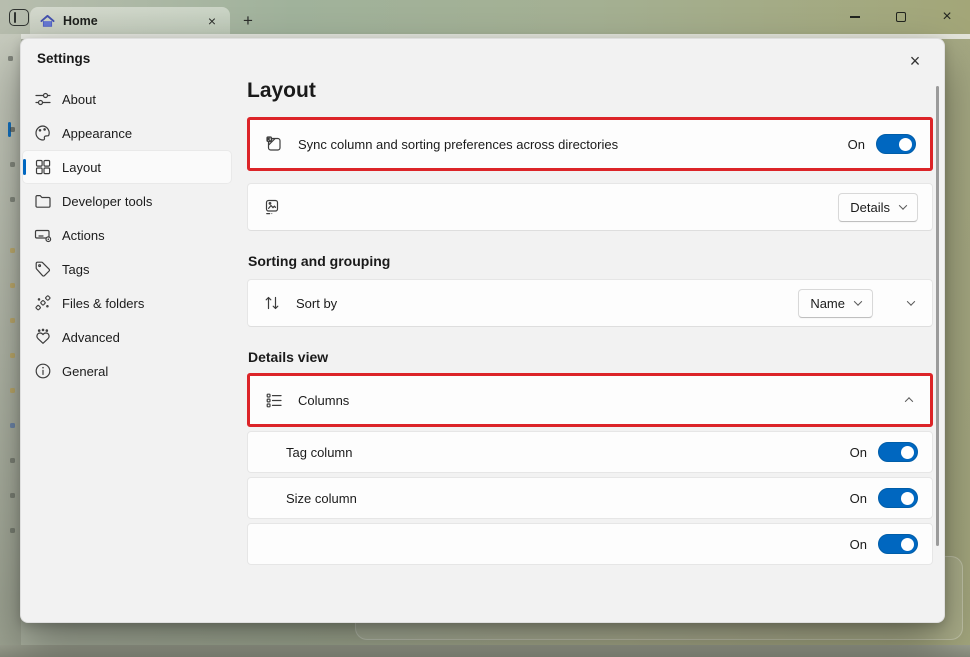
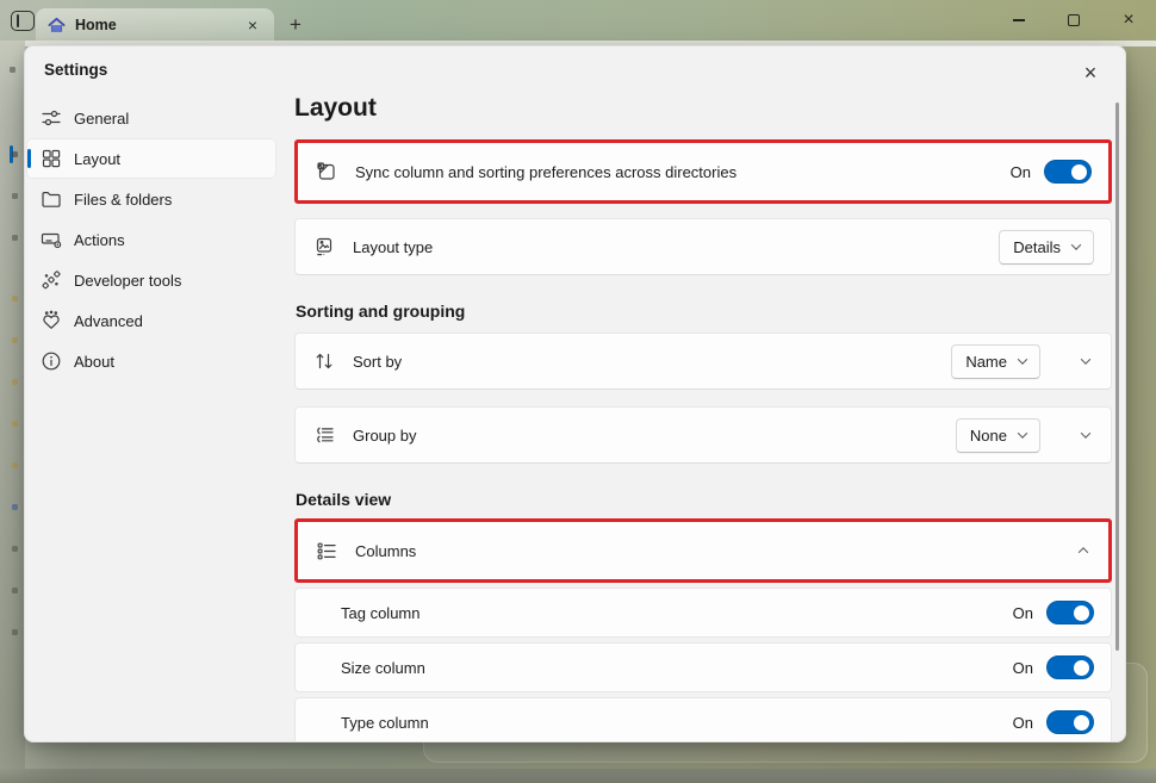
  Home
  ×
  +
  ×
  Settings
  ×
- About
+ General
- Appearance
  Layout
- Developer tools
+ Files & folders
  Actions
- Tags
- Files & folders
+ Developer tools
  Advanced
- General
+ About
  Layout
  Sync column and sorting preferences across directories
  On
+ Layout type
  Details
  Sorting and grouping
  Sort by
  Name
+ Group by
+ None
  Details view
  Columns
  Tag column
  On
  Size column
  On
+ Type column
  On
